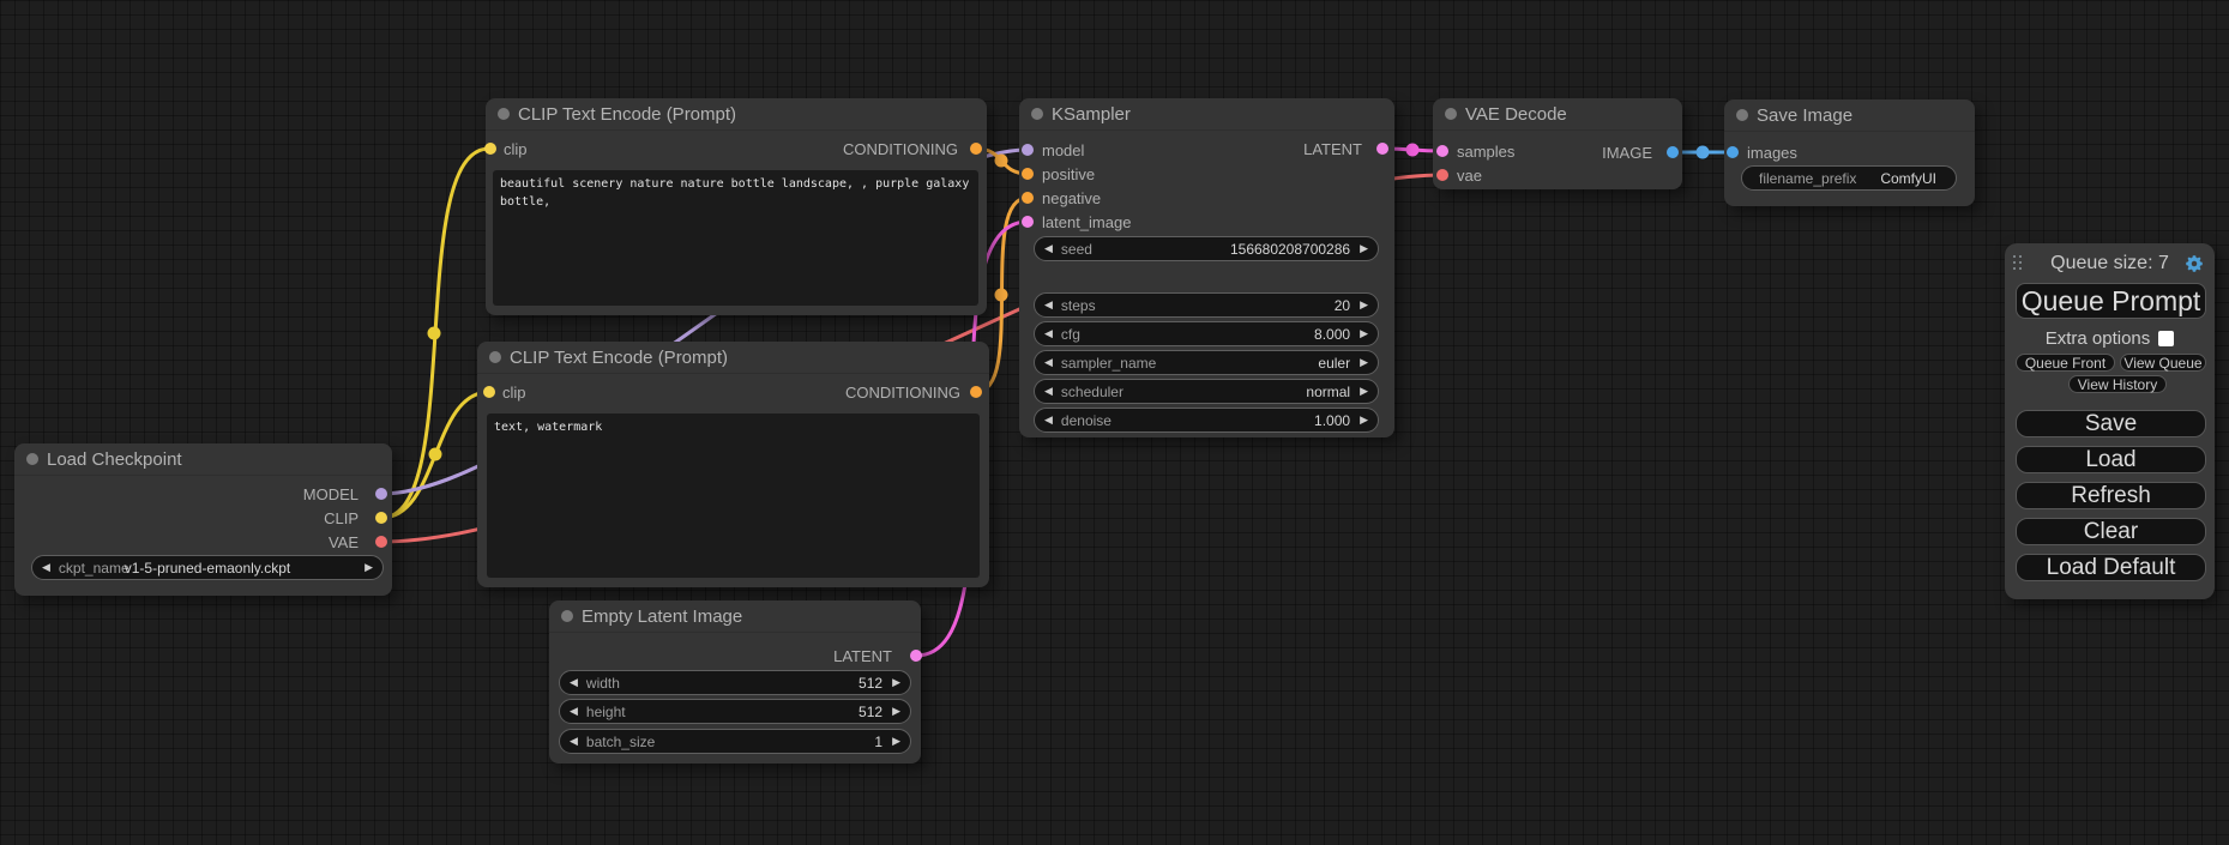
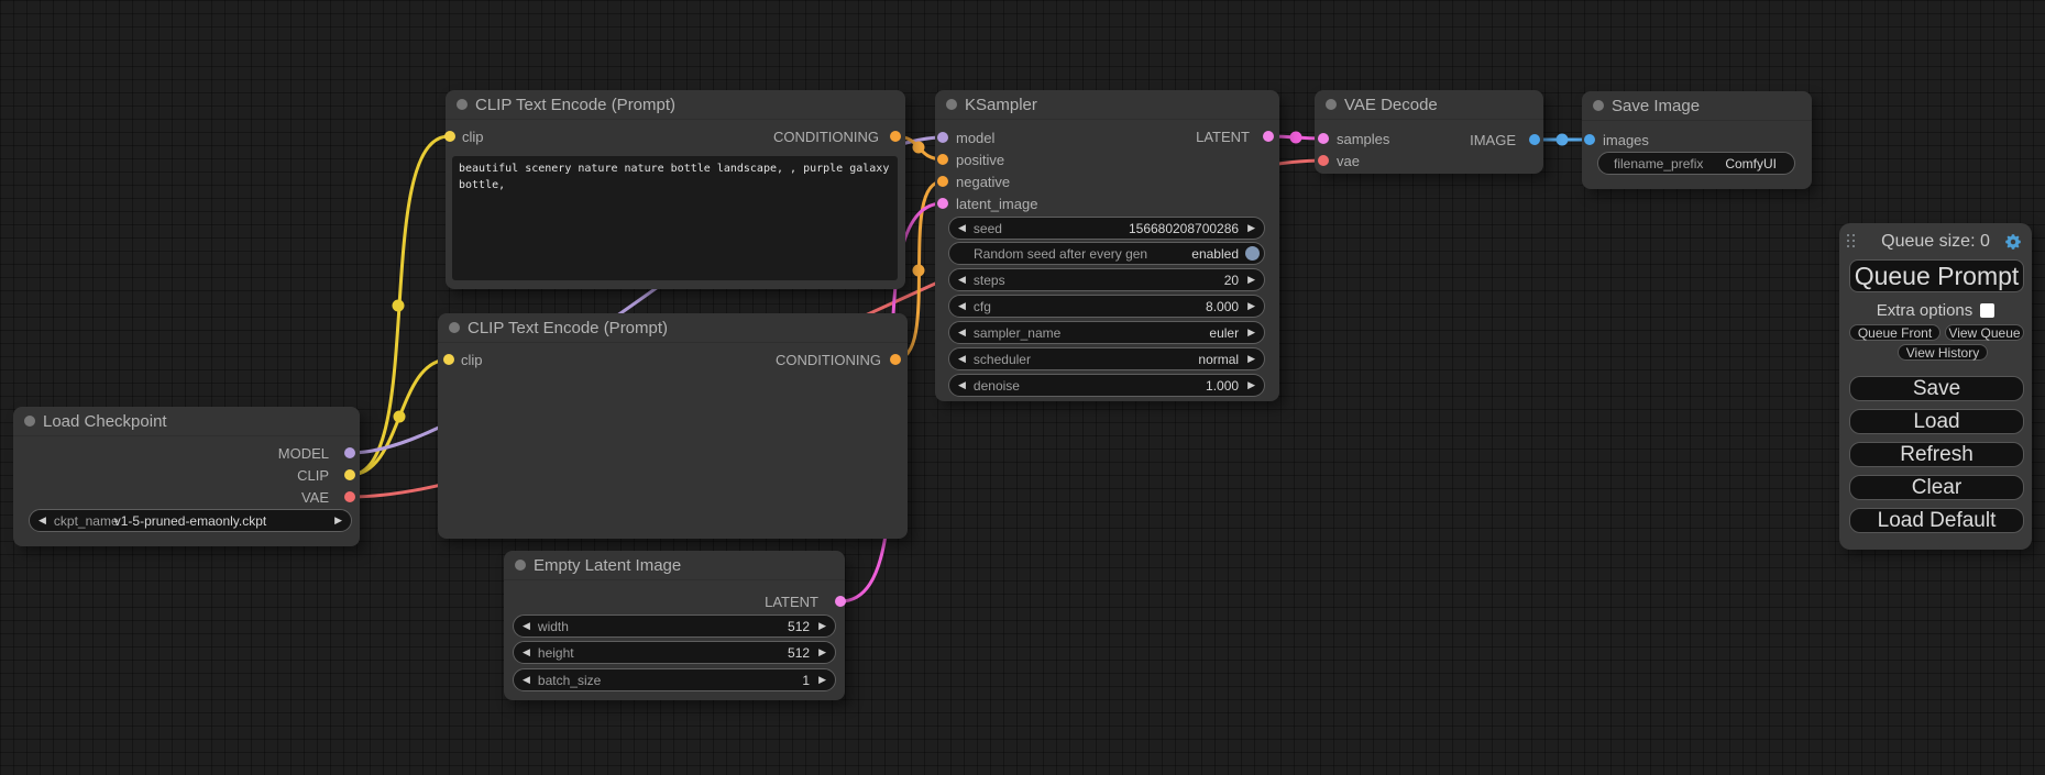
  Load Checkpoint
  MODEL
  CLIP
  VAE
  ◀
  ckpt_name
  v1-5-pruned-emaonly.ckpt
  ▶
  CLIP Text Encode (Prompt)
  clip
  CONDITIONING
  beautiful scenery nature nature bottle landscape, , purple galaxy bottle,
  CLIP Text Encode (Prompt)
  clip
  CONDITIONING
- text, watermark
  Empty Latent Image
  LATENT
  ◀
  width
  512
  ▶
  ◀
  height
  512
  ▶
  ◀
  batch_size
  1
  ▶
  KSampler
  model
  positive
  negative
  latent_image
  LATENT
  ◀
  seed
  156680208700286
  ▶
+ Random seed after every gen
+ enabled
  ◀
  steps
  20
  ▶
  ◀
  cfg
  8.000
  ▶
  ◀
  sampler_name
  euler
  ▶
  ◀
  scheduler
  normal
  ▶
  ◀
  denoise
  1.000
  ▶
  VAE Decode
  samples
  vae
  IMAGE
  Save Image
  images
  filename_prefix
  ComfyUI
- Queue size: 7
+ Queue size: 0
  Queue Prompt
  Extra options
  Queue Front
  View Queue
  View History
  Save
  Load
  Refresh
  Clear
  Load Default
